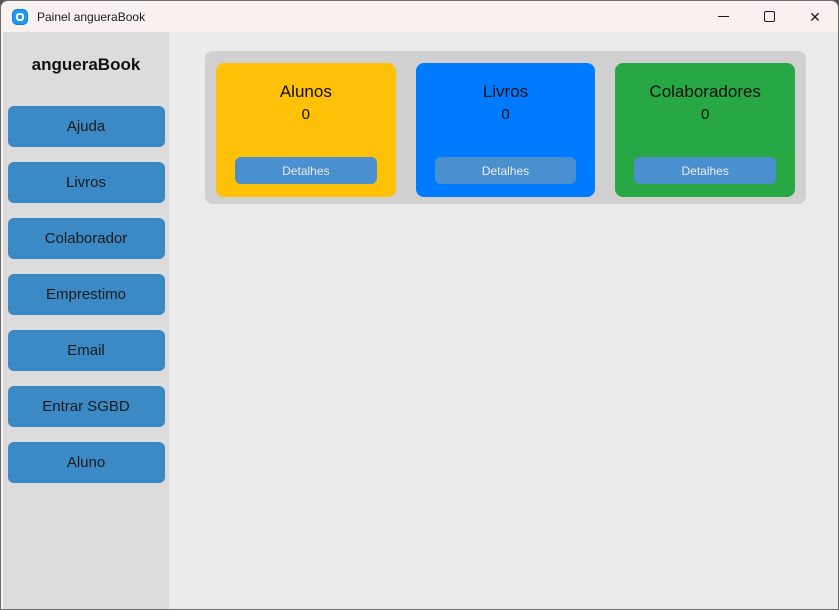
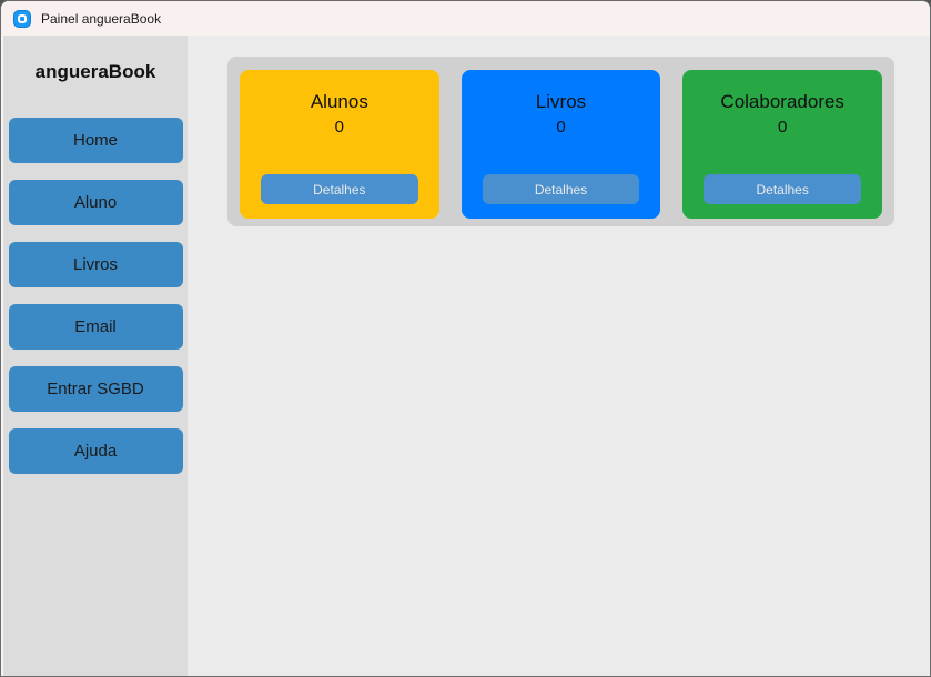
  Painel angueraBook
- ✕
  angueraBook
+ Home
- Ajuda
+ Aluno
  Livros
- Colaborador
- Emprestimo
  Email
  Entrar SGBD
- Aluno
+ Ajuda
  Alunos
  0
  Detalhes
  Livros
  0
  Detalhes
  Colaboradores
  0
  Detalhes
